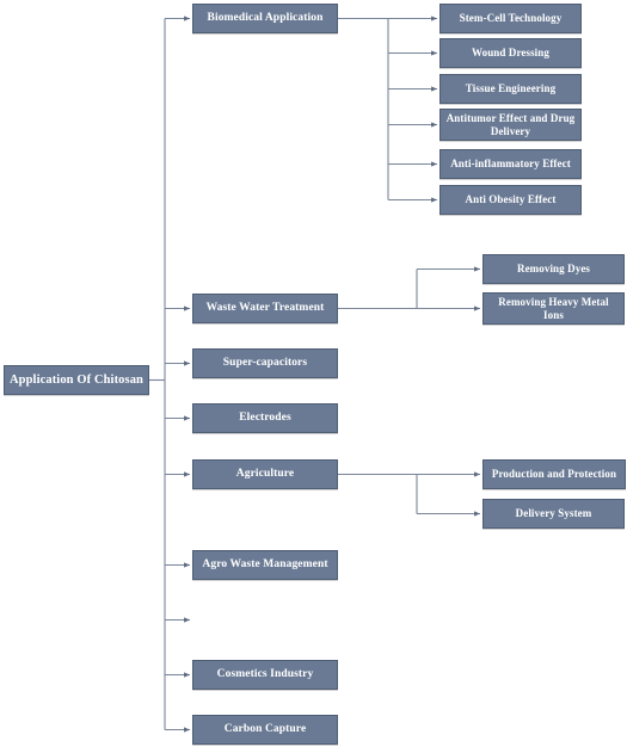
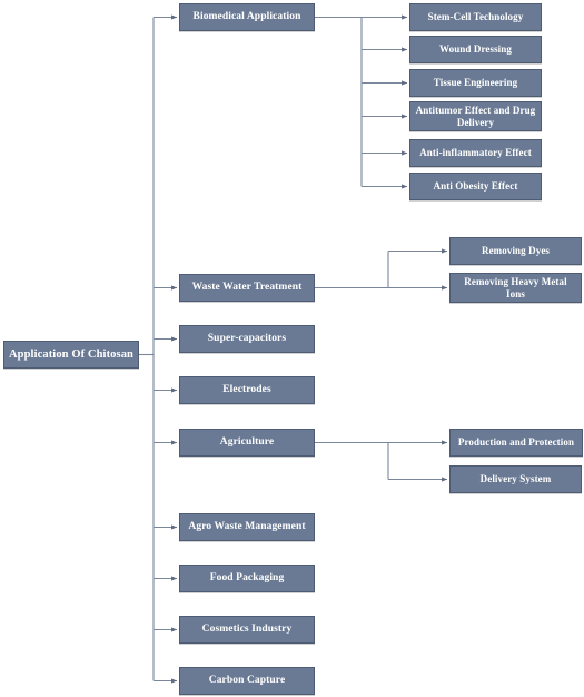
  Application Of Chitosan
  Biomedical Application
  Waste Water Treatment
  Super-capacitors
  Electrodes
  Agriculture
  Agro Waste Management
+ Food Packaging
  Cosmetics Industry
  Carbon Capture
  Stem-Cell Technology
  Wound Dressing
  Tissue Engineering
  Antitumor Effect and Drug Delivery
  Anti-inflammatory Effect
  Anti Obesity Effect
  Removing Dyes
  Removing Heavy Metal Ions
  Production and Protection
  Delivery System
